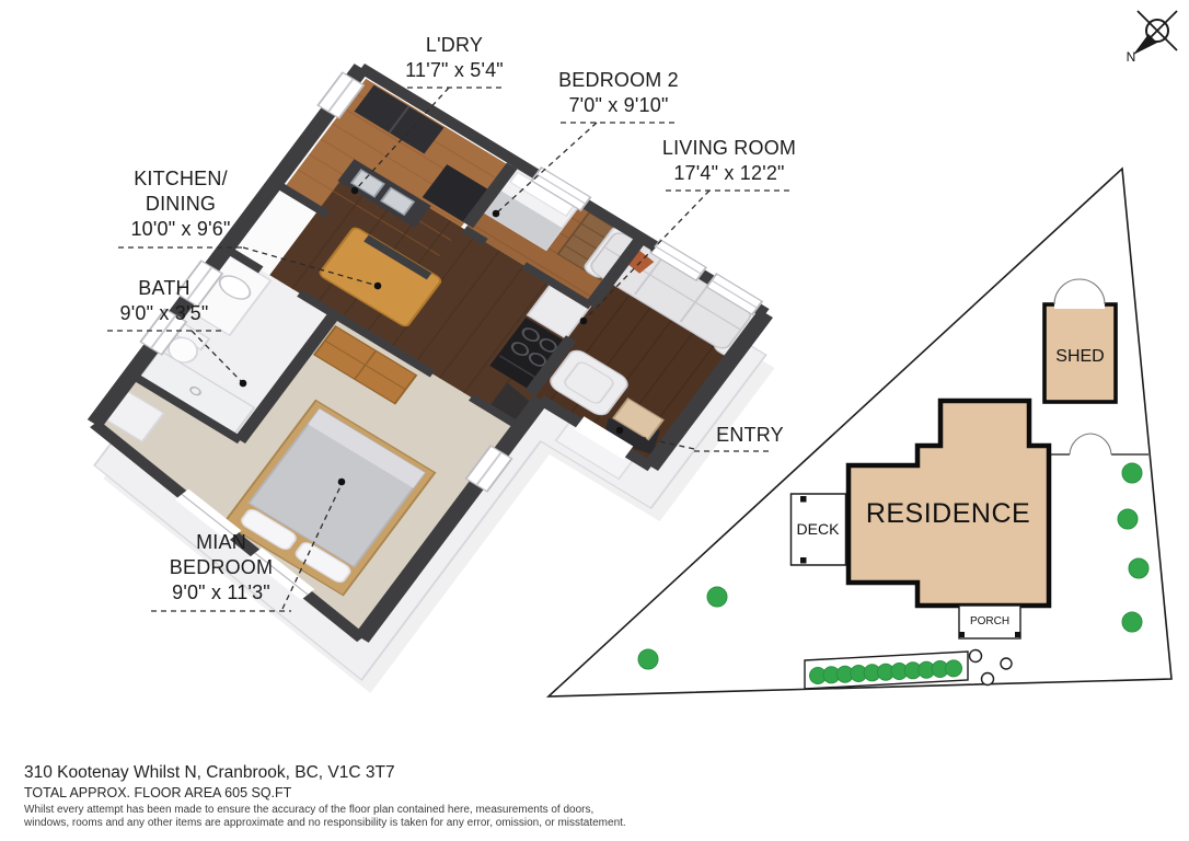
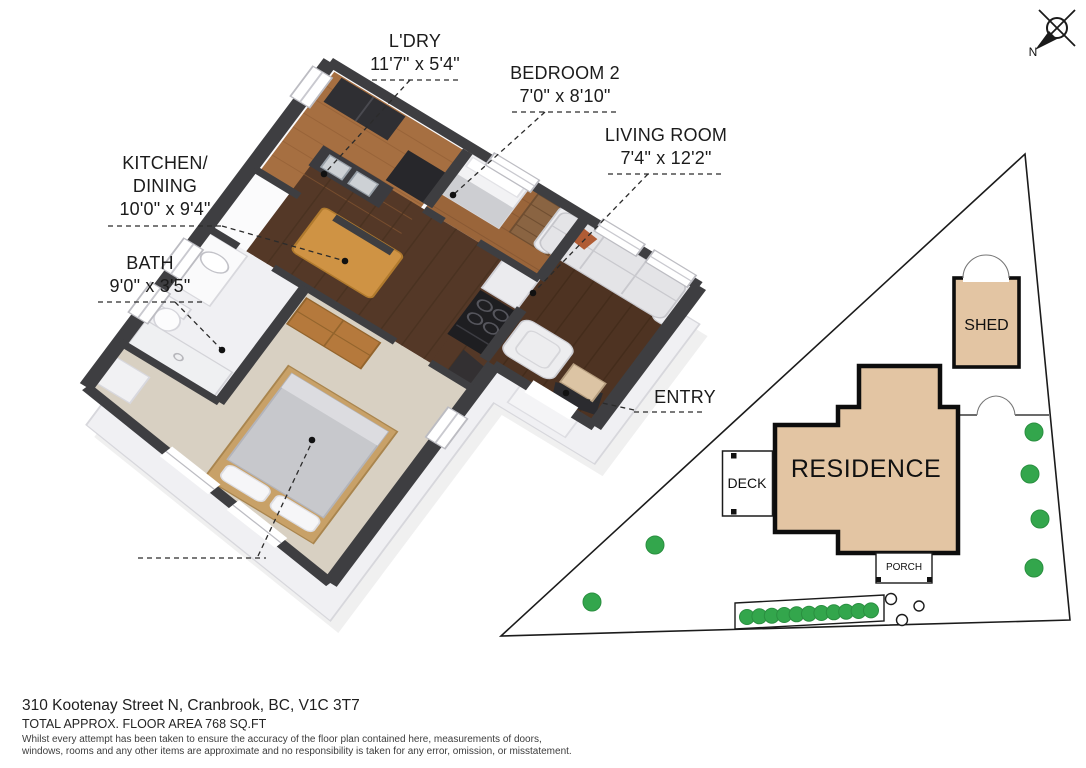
  L'DRY
  11'7" x 5'4"
  BEDROOM 2
- 7'0" x 9'10"
+ 7'0" x 8'10"
  LIVING ROOM
- 17'4" x 12'2"
+ 7'4" x 12'2"
  KITCHEN/
  DINING
- 10'0" x 9'6"
+ 10'0" x 9'4"
  BATH
  9'0" x 3'5"
- MIAN
- BEDROOM
- 9'0" x 11'3"
  ENTRY
  RESIDENCE
  DECK
  PORCH
  SHED
  N
- 310 Kootenay Whilst N, Cranbrook, BC, V1C 3T7
+ 310 Kootenay Street N, Cranbrook, BC, V1C 3T7
- TOTAL APPROX. FLOOR AREA 605 SQ.FT
+ TOTAL APPROX. FLOOR AREA 768 SQ.FT
- Whilst every attempt has been made to ensure the accuracy of the floor plan contained here, measurements of doors,
+ Whilst every attempt has been taken to ensure the accuracy of the floor plan contained here, measurements of doors,
  windows, rooms and any other items are approximate and no responsibility is taken for any error, omission, or misstatement.
